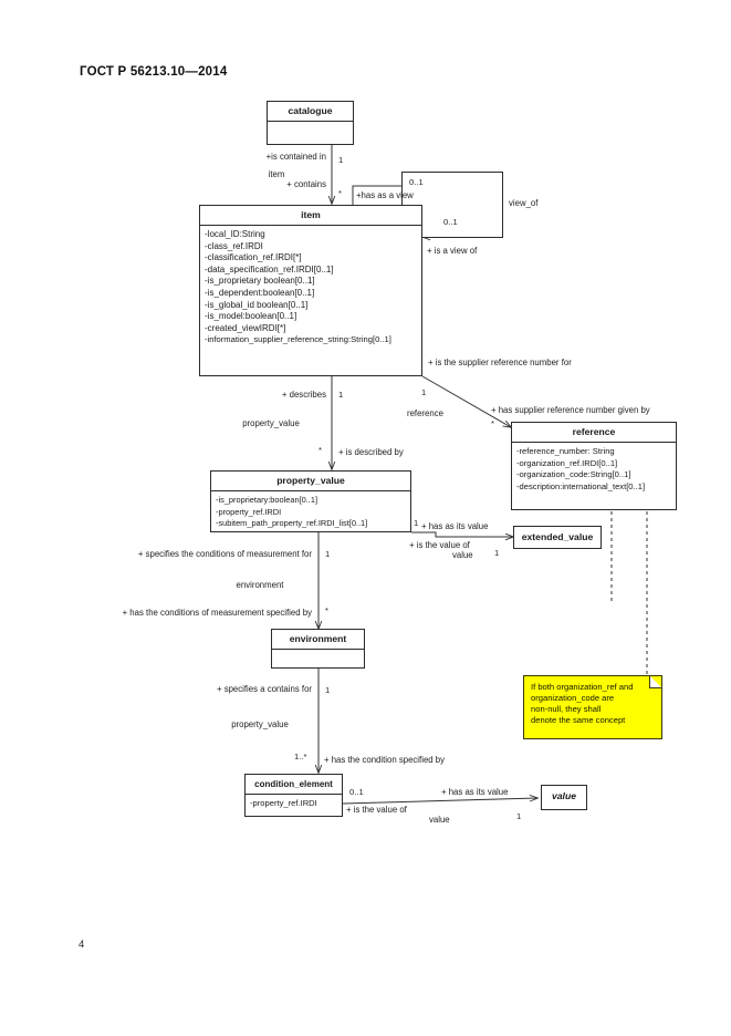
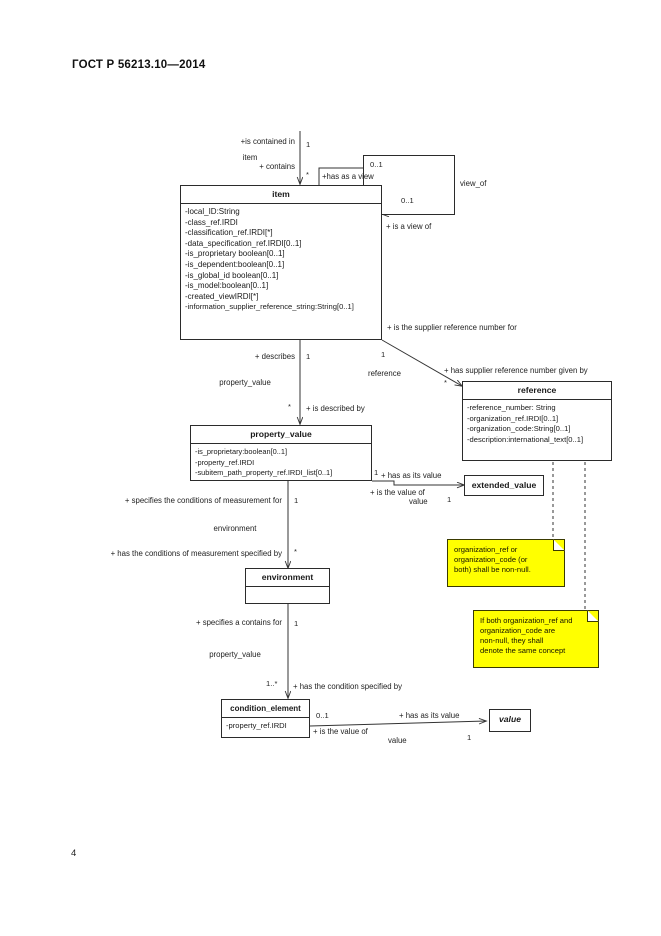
  ГОСТ Р 56213.10—2014
- catalogue
  item
  -local_ID:String
  -class_ref.IRDI
  -classification_ref.IRDI[*]
  -data_specification_ref.IRDI[0..1]
  -is_proprietary boolean[0..1]
  -is_dependent:boolean[0..1]
  -is_global_id boolean[0..1]
  -is_model:boolean[0..1]
  -created_viewIRDI[*]
  -information_supplier_reference_string:String[0..1]
  reference
  -reference_number: String
  -organization_ref.IRDI[0..1]
  -organization_code:String[0..1]
  -description:international_text[0..1]
  property_value
  -is_proprietary:boolean[0..1]
  -property_ref.IRDI
  -subitem_path_property_ref.IRDI_list[0..1]
  extended_value
  environment
  condition_element
  -property_ref.IRDI
  value
  +is contained in
  1
  item
  + contains
  *
  +has as a view
  0..1
  view_of
  0..1
  + is a view of
  + is the supplier reference number for
  1
  reference
  + has supplier reference number given by
  *
  + describes
  1
  property_value
  *
  + is described by
  1
  + has as its value
  + is the value of
  value
  1
  + specifies the conditions of measurement for
  1
  environment
  + has the conditions of measurement specified by
  *
  + specifies a contains for
  1
  property_value
  1..*
  + has the condition specified by
  0..1
  + has as its value
  + is the value of
  value
  1
+ organization_ref or
+ organization_code (or
+ both) shall be non-null.
  If both organization_ref and
  organization_code are
  non-null, they shall
  denote the same concept
  4
